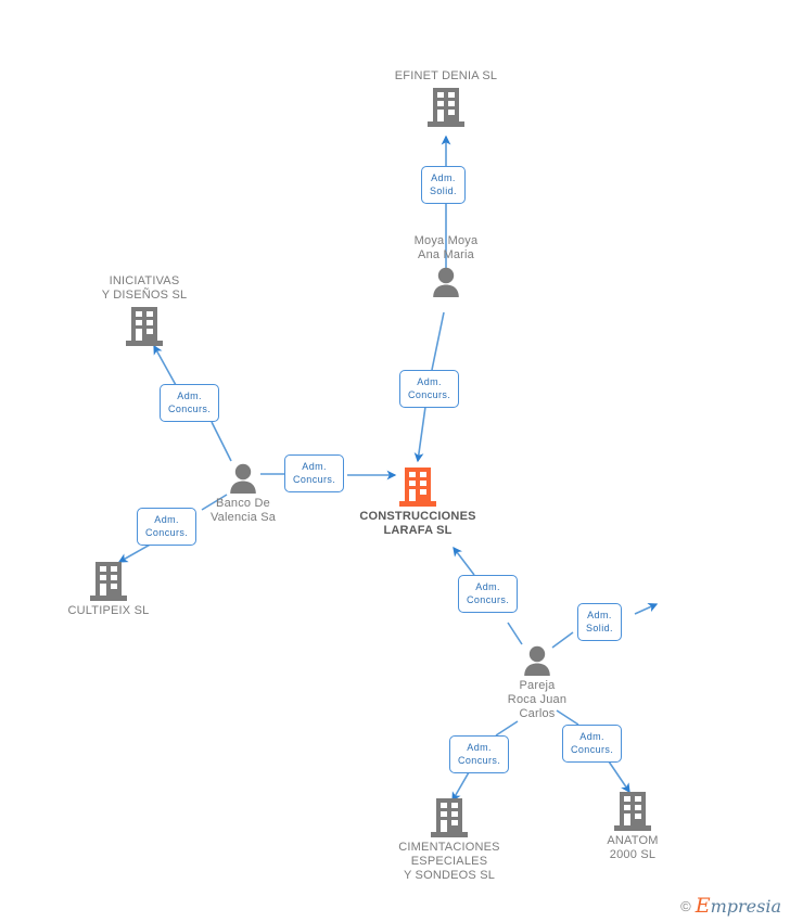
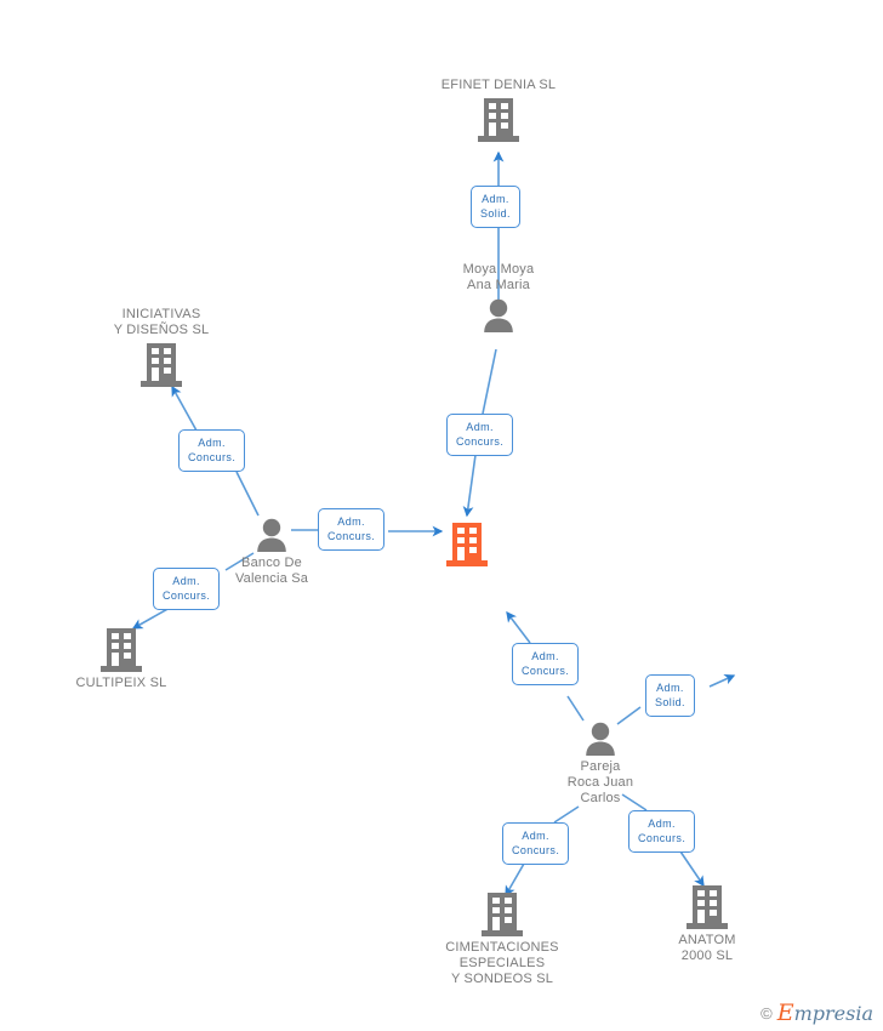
  EFINET DENIA SL
  Moya Moya
  Ana Maria
- CONSTRUCCIONES
- LARAFA SL
  INICIATIVAS
  Y DISEÑOS SL
  Banco De
  Valencia Sa
  CULTIPEIX SL
  Pareja
  Roca Juan
  Carlos
  CIMENTACIONES
  ESPECIALES
  Y SONDEOS SL
  ANATOM
  2000 SL
  Adm.
  Solid.
  Adm.
  Concurs.
  Adm.
  Concurs.
  Adm.
  Concurs.
  Adm.
  Concurs.
  Adm.
  Concurs.
  Adm.
  Solid.
  Adm.
  Concurs.
  Adm.
  Concurs.
  ©
  Empresia
